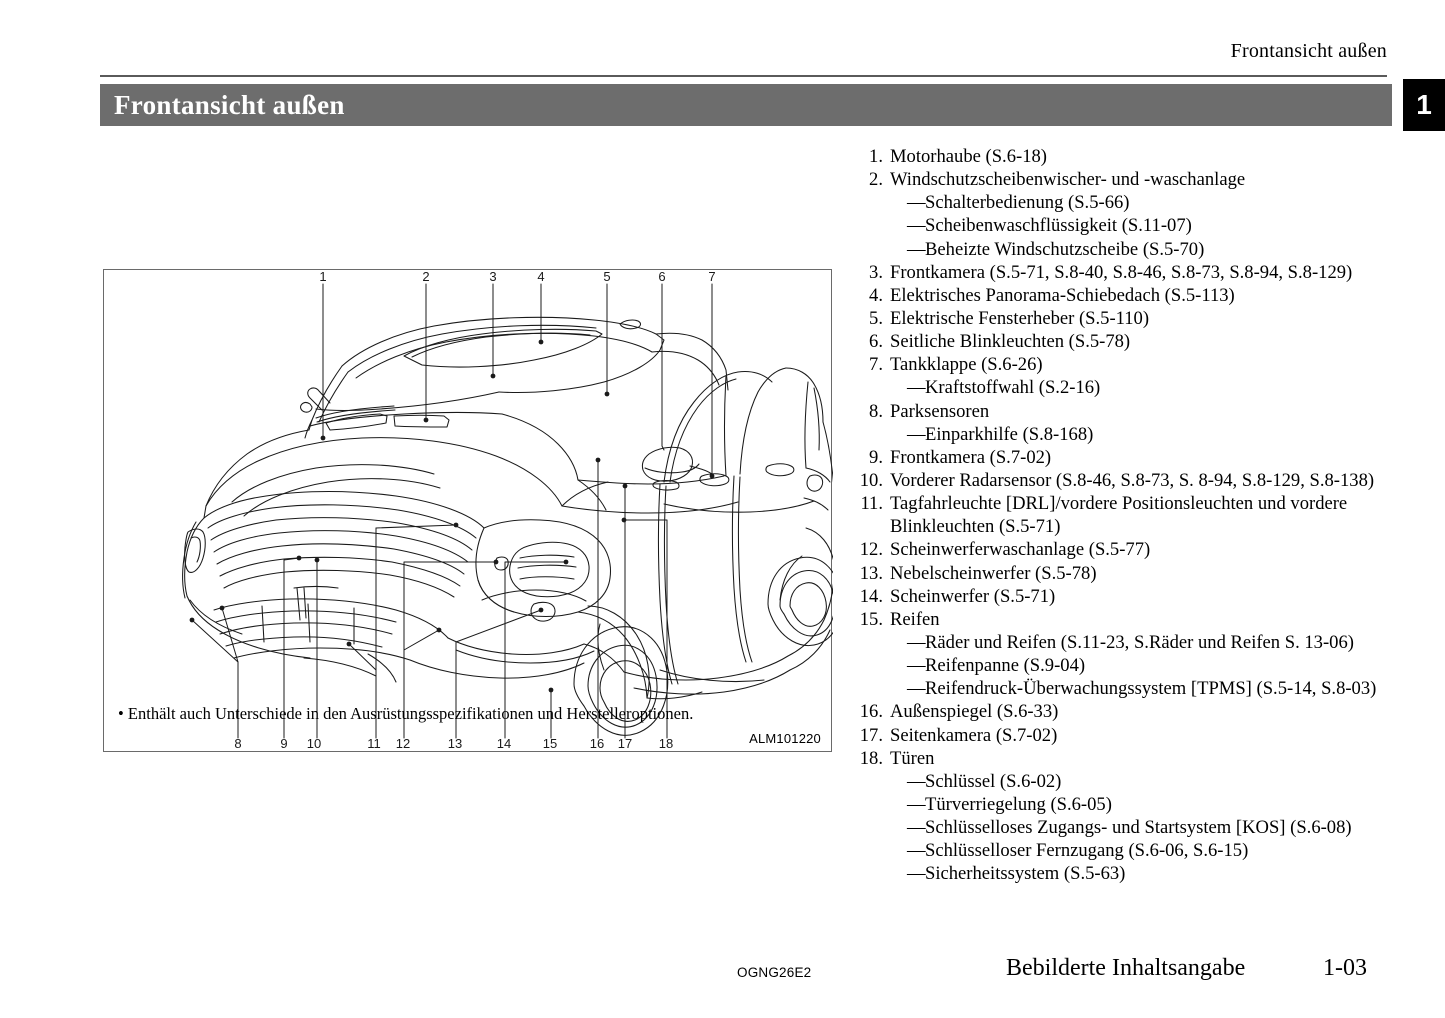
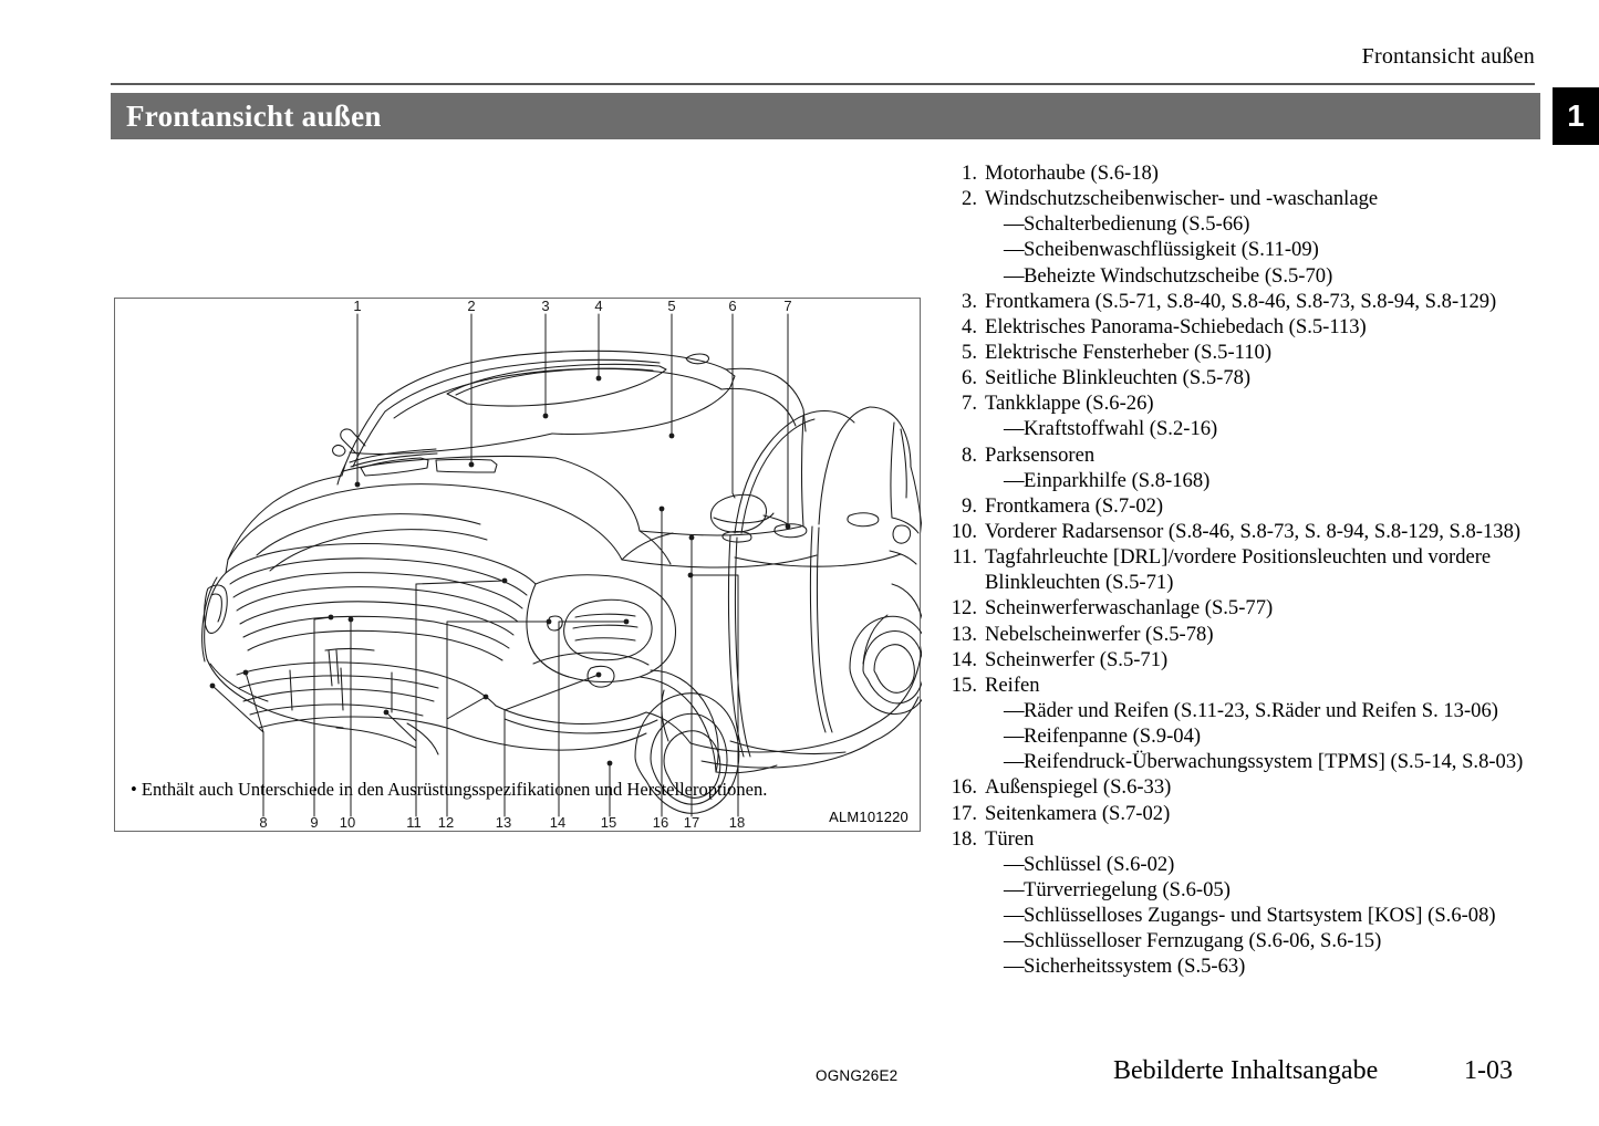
  Frontansicht außen
  Frontansicht außen
  1
  1
  2
  3
  4
  5
  6
  7
  8
  9
  10
  11
  12
  13
  14
  15
  16
  17
  18
  • Enthält auch Unterschiede in den Ausrüstungsspezifikationen und Herstelleroptionen.
  ALM101220
  1.
  Motorhaube (S.6-18)
  2.
  Windschutzscheibenwischer- und -waschanlage
  —Schalterbedienung (S.5-66)
- —Scheibenwaschflüssigkeit (S.11-07)
+ —Scheibenwaschflüssigkeit (S.11-09)
  —Beheizte Windschutzscheibe (S.5-70)
  3.
  Frontkamera (S.5-71, S.8-40, S.8-46, S.8-73, S.8-94, S.8-129)
  4.
  Elektrisches Panorama-Schiebedach (S.5-113)
  5.
  Elektrische Fensterheber (S.5-110)
  6.
  Seitliche Blinkleuchten (S.5-78)
  7.
  Tankklappe (S.6-26)
  —Kraftstoffwahl (S.2-16)
  8.
  Parksensoren
  —Einparkhilfe (S.8-168)
  9.
  Frontkamera (S.7-02)
  10.
  Vorderer Radarsensor (S.8-46, S.8-73, S. 8-94, S.8-129, S.8-138)
  11.
  Tagfahrleuchte [DRL]/vordere Positionsleuchten und vordere Blinkleuchten (S.5-71)
  12.
  Scheinwerferwaschanlage (S.5-77)
  13.
  Nebelscheinwerfer (S.5-78)
  14.
  Scheinwerfer (S.5-71)
  15.
  Reifen
  —Räder und Reifen (S.11-23, S.Räder und Reifen S. 13-06)
  —Reifenpanne (S.9-04)
  —Reifendruck-Überwachungssystem [TPMS] (S.5-14, S.8-03)
  16.
  Außenspiegel (S.6-33)
  17.
  Seitenkamera (S.7-02)
  18.
  Türen
  —Schlüssel (S.6-02)
  —Türverriegelung (S.6-05)
  —Schlüsselloses Zugangs- und Startsystem [KOS] (S.6-08)
  —Schlüsselloser Fernzugang (S.6-06, S.6-15)
  —Sicherheitssystem (S.5-63)
  OGNG26E2
  Bebilderte Inhaltsangabe
  1-03
